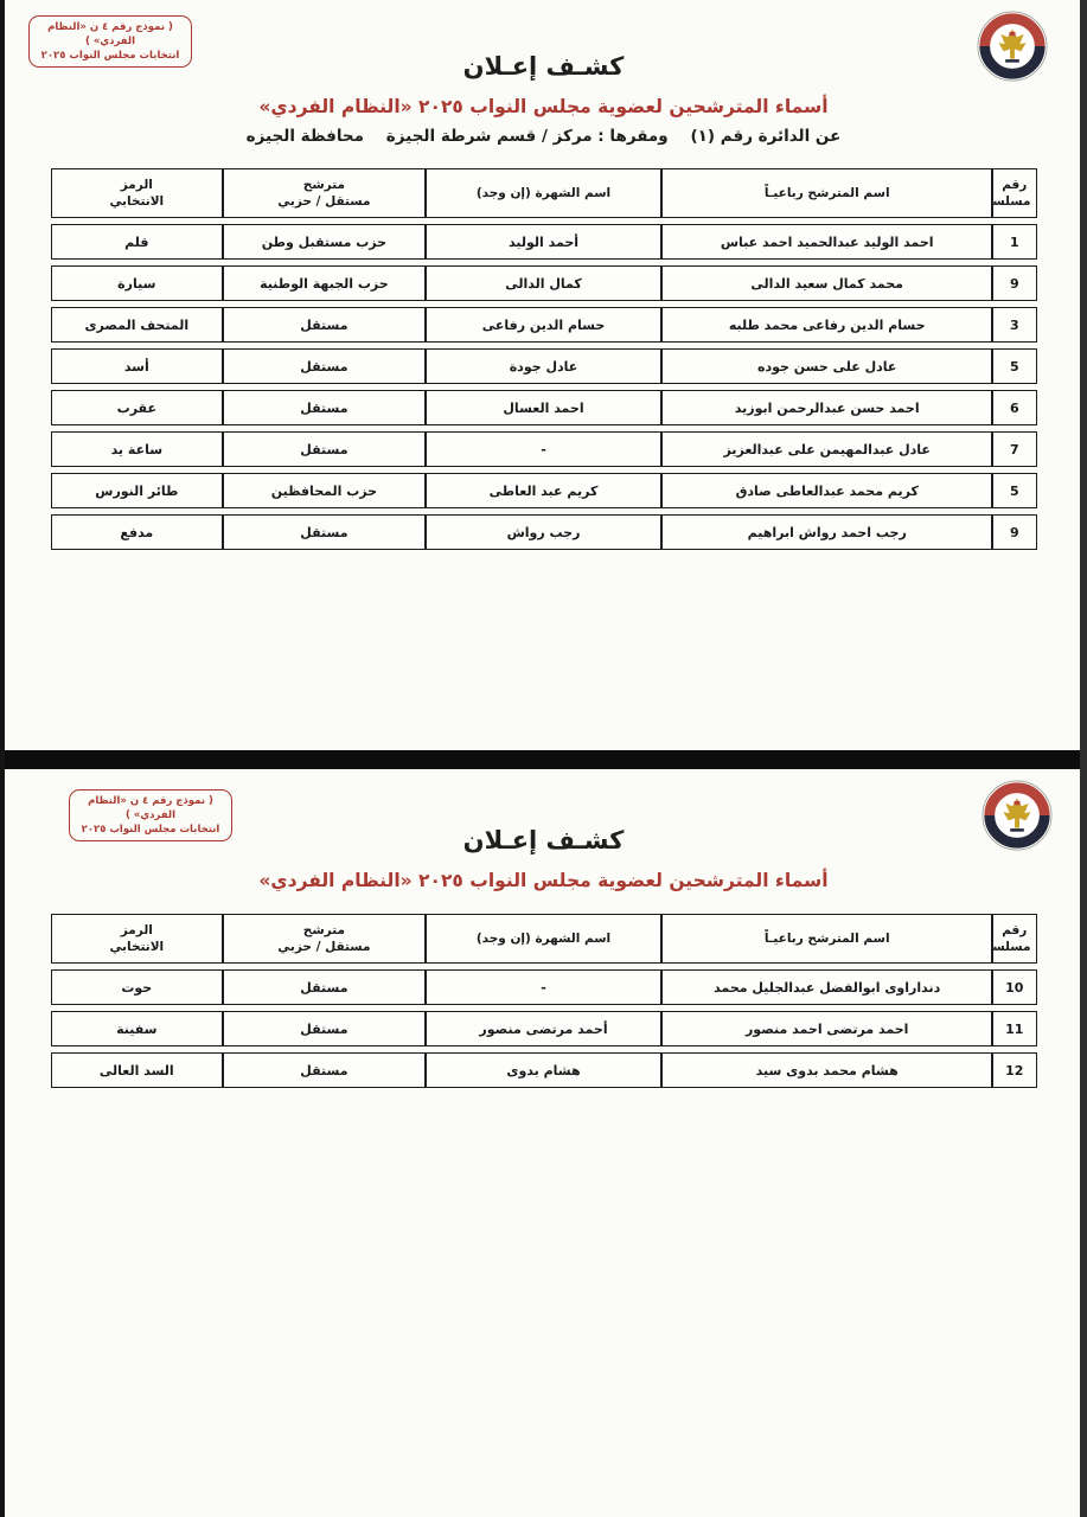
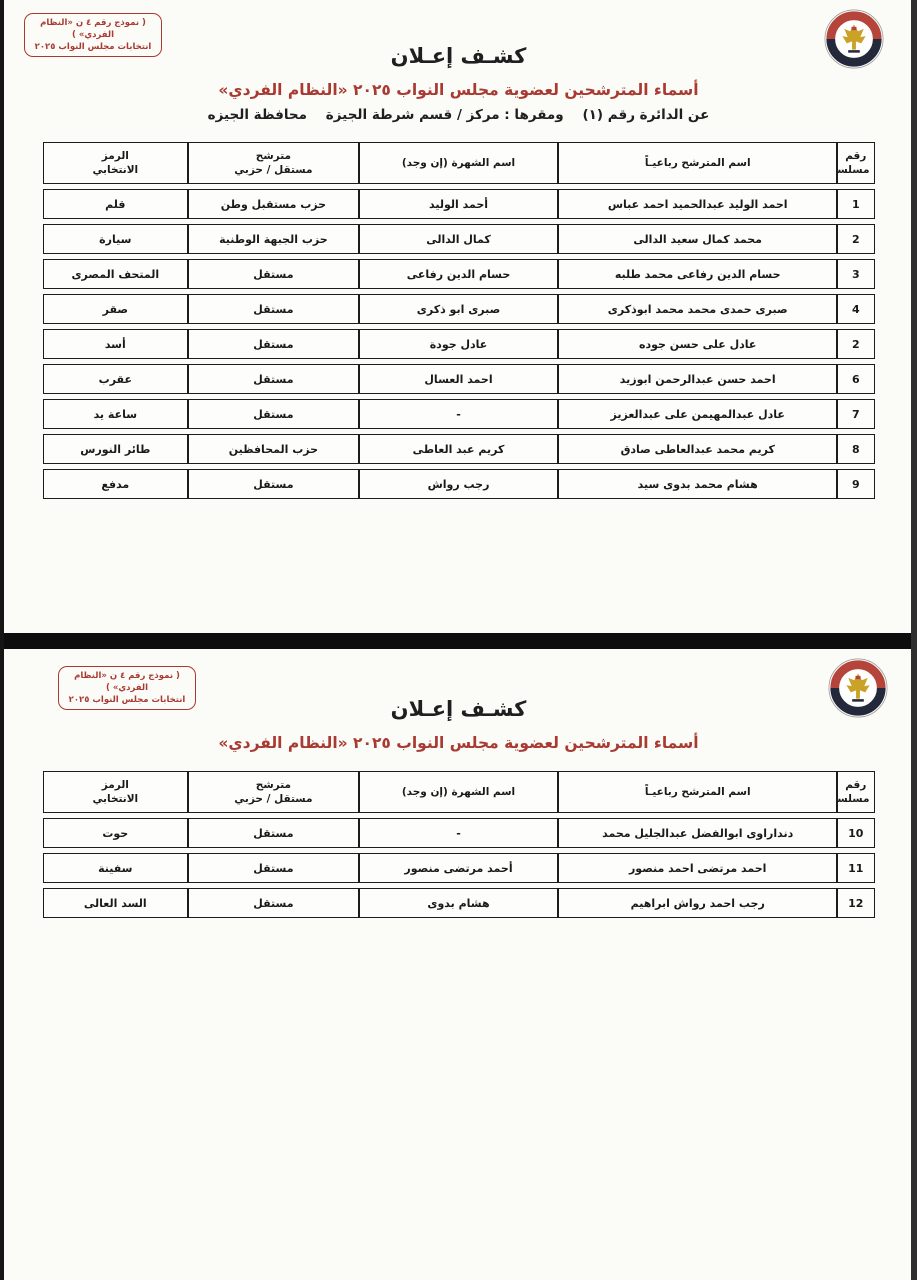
  ( نموذج رقم ٤ ن «النظام الفردي» )
  انتخابات مجلس النواب ٢٠٢٥
  كشـف إعـلان
  أسماء المترشحين لعضوية مجلس النواب ٢٠٢٥ «النظام الفردي»
  عن الدائرة رقم (١) ومقرها : مركز / قسم شرطة الجيزة محافظة الجيزه
  رقم مسلس	اسم المترشح رباعيـاً	اسم الشهرة (إن وجد)	مترشح مستقل / حزبي	الرمز الانتخابي
  1	احمد الوليد عبدالحميد احمد عباس	أحمد الوليد	حزب مستقبل وطن	قلم
- 9	محمد كمال سعيد الدالى	كمال الدالى	حزب الجبهة الوطنية	سيارة
+ 2	محمد كمال سعيد الدالى	كمال الدالى	حزب الجبهة الوطنية	سيارة
  3	حسام الدين رفاعى محمد طلبه	حسام الدين رفاعى	مستقل	المتحف المصرى
+ 4	صبرى حمدى محمد محمد ابوذكرى	صبرى ابو ذكرى	مستقل	صقر
- 5	عادل على حسن جوده	عادل جودة	مستقل	أسد
+ 2	عادل على حسن جوده	عادل جودة	مستقل	أسد
  6	احمد حسن عبدالرحمن ابوزيد	احمد العسال	مستقل	عقرب
  7	عادل عبدالمهيمن على عبدالعزيز	-	مستقل	ساعة يد
- 5	كريم محمد عبدالعاطى صادق	كريم عبد العاطى	حزب المحافظين	طائر النورس
+ 8	كريم محمد عبدالعاطى صادق	كريم عبد العاطى	حزب المحافظين	طائر النورس
- 9	رجب احمد رواش ابراهيم	رجب رواش	مستقل	مدفع
+ 9	هشام محمد بدوى سيد	رجب رواش	مستقل	مدفع
  ( نموذج رقم ٤ ن «النظام الفردي» )
  انتخابات مجلس النواب ٢٠٢٥
  كشـف إعـلان
  أسماء المترشحين لعضوية مجلس النواب ٢٠٢٥ «النظام الفردي»
  رقم مسلس	اسم المترشح رباعيـاً	اسم الشهرة (إن وجد)	مترشح مستقل / حزبي	الرمز الانتخابي
  10	دنداراوى ابوالفضل عبدالجليل محمد	-	مستقل	حوت
  11	احمد مرتضى احمد منصور	أحمد مرتضى منصور	مستقل	سفينة
- 12	هشام محمد بدوى سيد	هشام بدوى	مستقل	السد العالى
+ 12	رجب احمد رواش ابراهيم	هشام بدوى	مستقل	السد العالى
